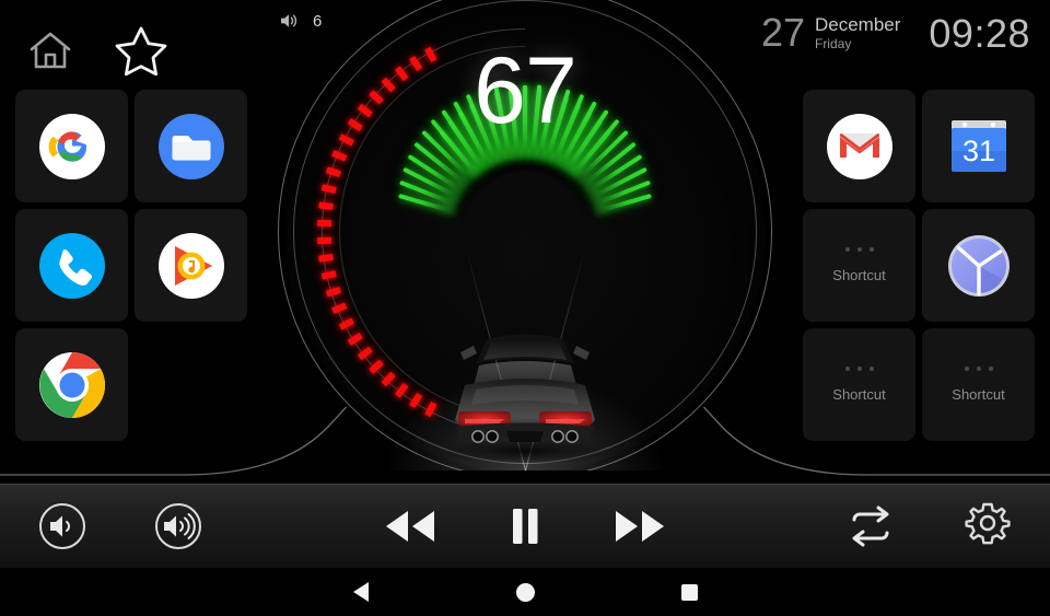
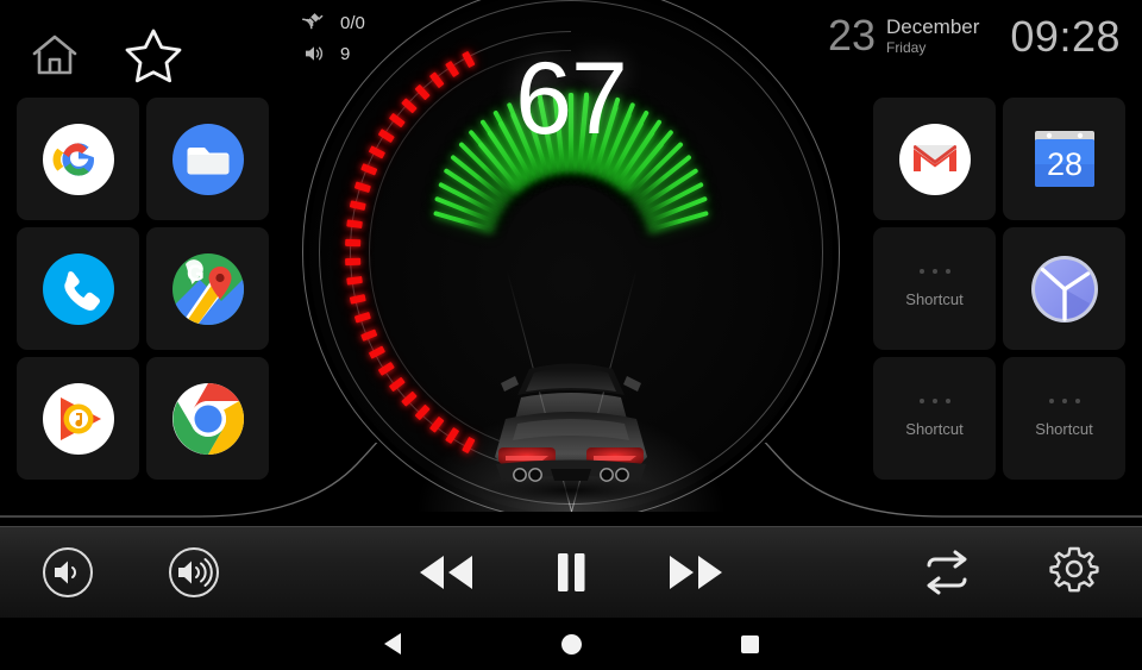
  67
+ 0/0
- 6
+ 9
- 27
+ 23
  December
  Friday
  09:28
+ G
- 31
+ 28
  Shortcut
  Shortcut
  Shortcut
